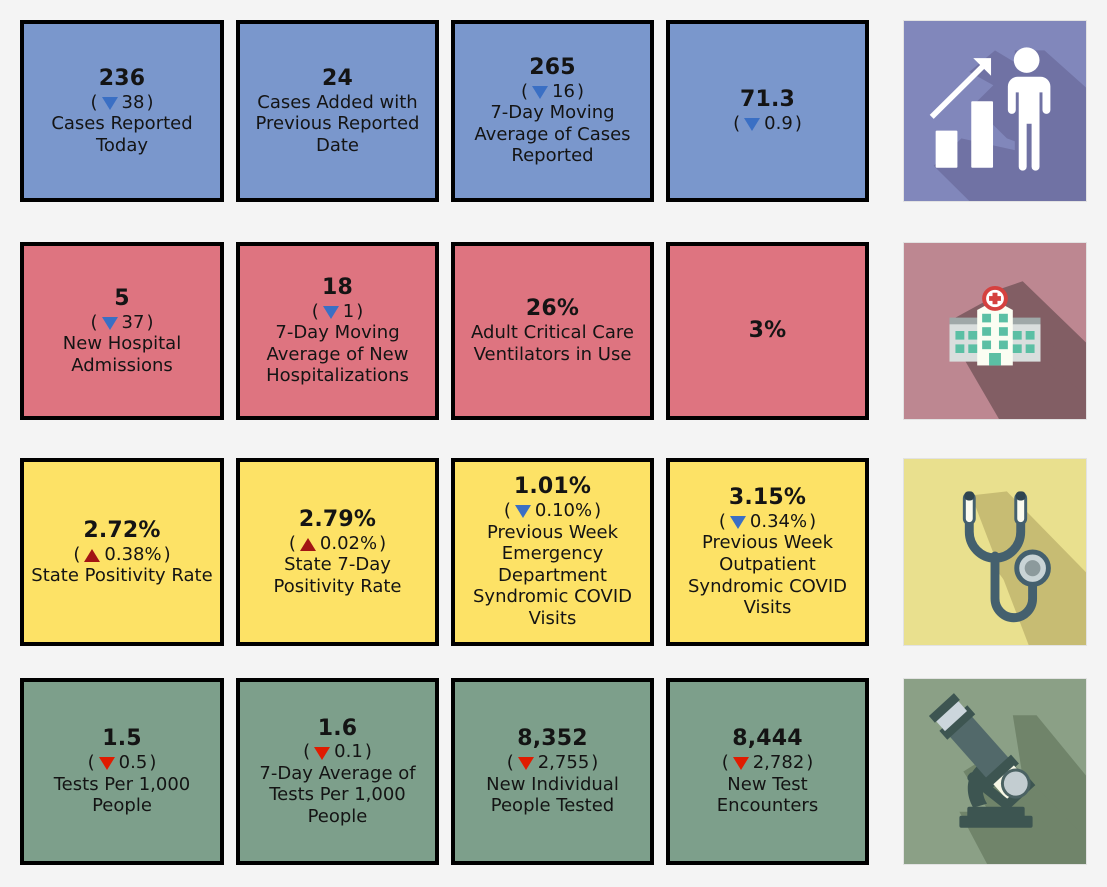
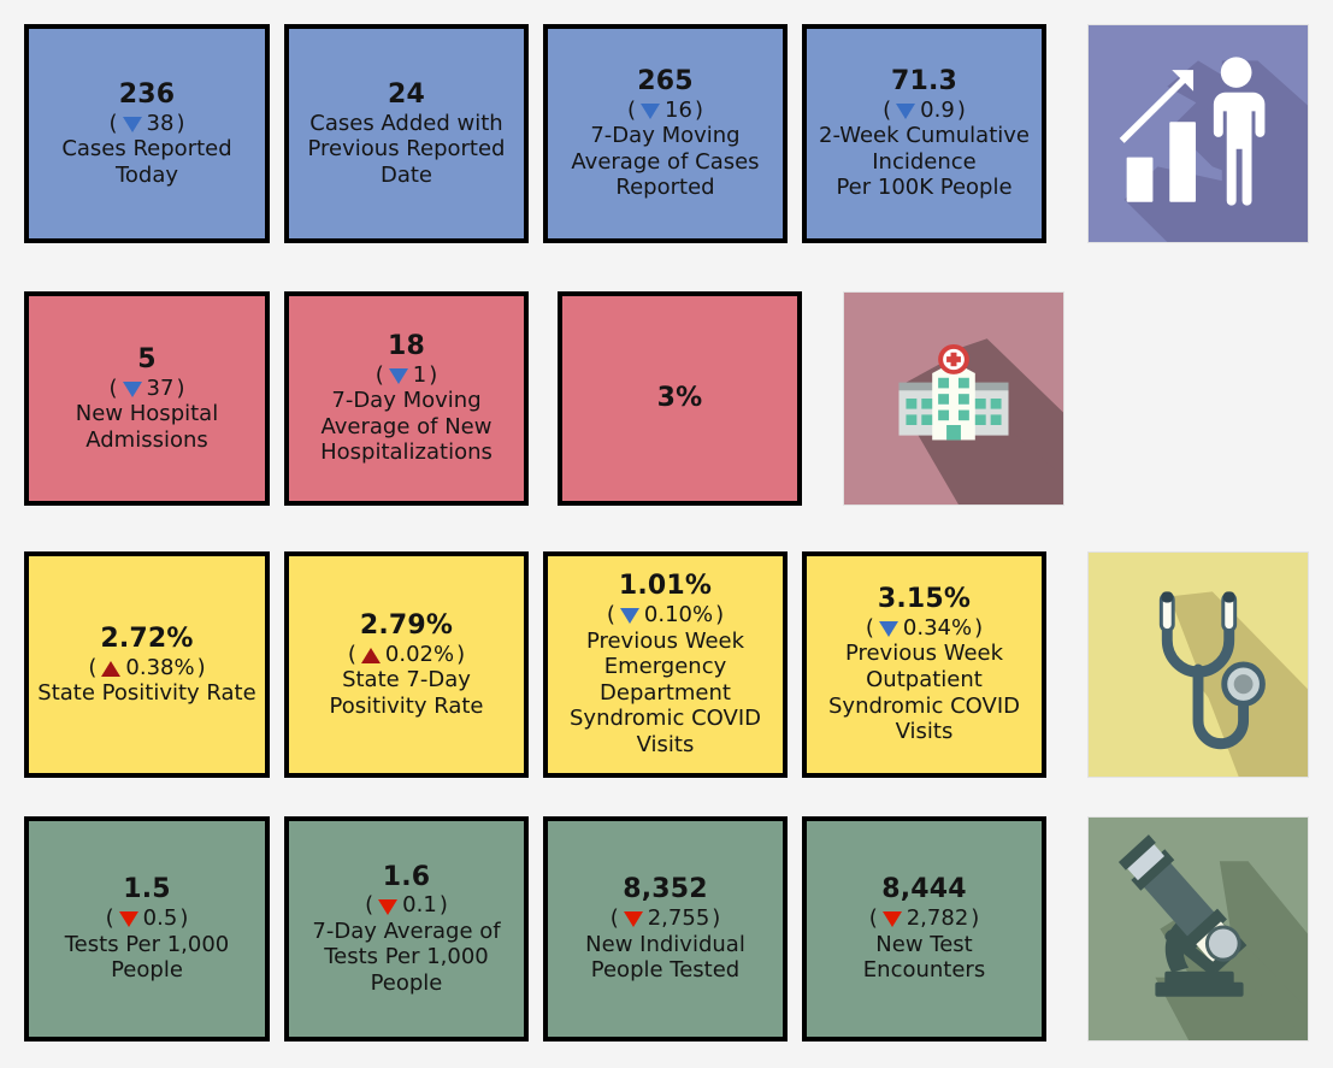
  236
  (
  38
  )
  Cases Reported
  Today
  24
  Cases Added with
  Previous Reported
  Date
  265
  (
  16
  )
  7-Day Moving
  Average of Cases
  Reported
  71.3
  (
  0.9
  )
+ 2-Week Cumulative
+ Incidence
+ Per 100K People
  5
  (
  37
  )
  New Hospital
  Admissions
  18
  (
  1
  )
  7-Day Moving
  Average of New
  Hospitalizations
- 26%
- Adult Critical Care
- Ventilators in Use
  3%
  2.72%
  (
  0.38%
  )
  State Positivity Rate
  2.79%
  (
  0.02%
  )
  State 7-Day
  Positivity Rate
  1.01%
  (
  0.10%
  )
  Previous Week
  Emergency
  Department
  Syndromic COVID
  Visits
  3.15%
  (
  0.34%
  )
  Previous Week
  Outpatient
  Syndromic COVID
  Visits
  1.5
  (
  0.5
  )
  Tests Per 1,000
  People
  1.6
  (
  0.1
  )
  7-Day Average of
  Tests Per 1,000
  People
  8,352
  (
  2,755
  )
  New Individual
  People Tested
  8,444
  (
  2,782
  )
  New Test Encounters
